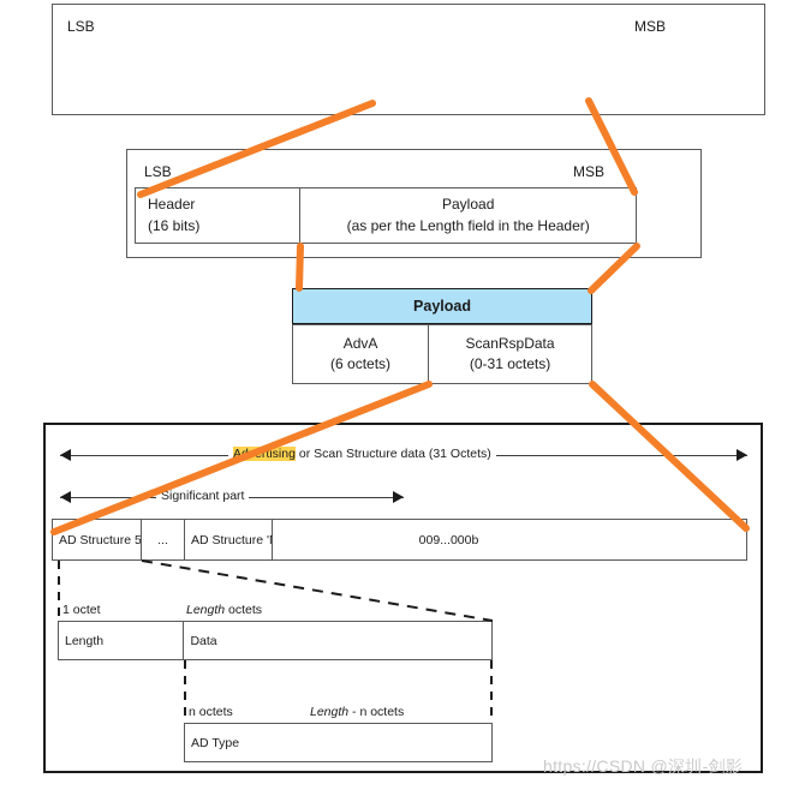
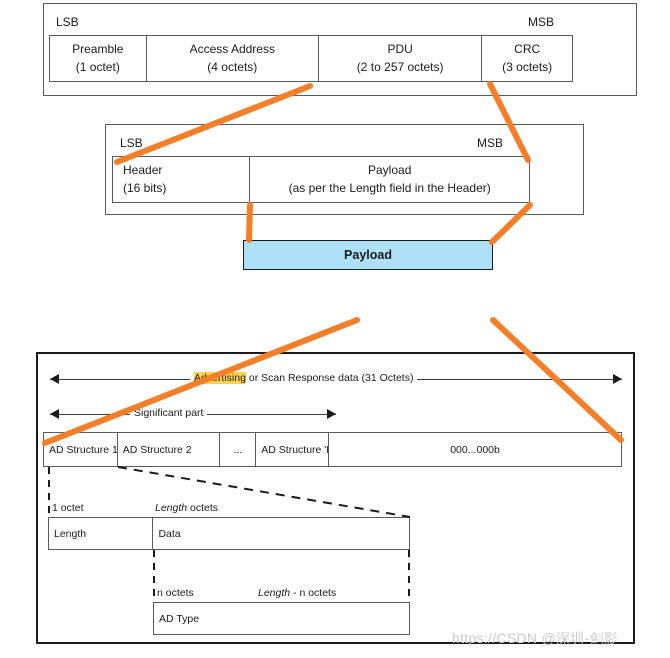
  LSB
  MSB
+ Preamble
+ (1 octet)
+ Access Address
+ (4 octets)
+ PDU
+ (2 to 257 octets)
+ CRC
+ (3 octets)
  LSB
  MSB
  Header
  (16 bits)
  Payload
  (as per the Length field in the Header)
  Payload
- AdvA
- (6 octets)
- ScanRspData
- (0-31 octets)
- Artising or Scan Structure data (31 Octets)
+ Artising or Scan Response data (31 Octets)
  Significant part
- AD Structure 5
+ AD Structure 1
+ AD Structure 2
  ...
  AD Structure '
- 009...000b
+ 000...000b
  1 octet
  Length octets
  Length
  Data
  n octets
  Length - n octets
  AD Type
  https://CSDN @深圳-剑影
